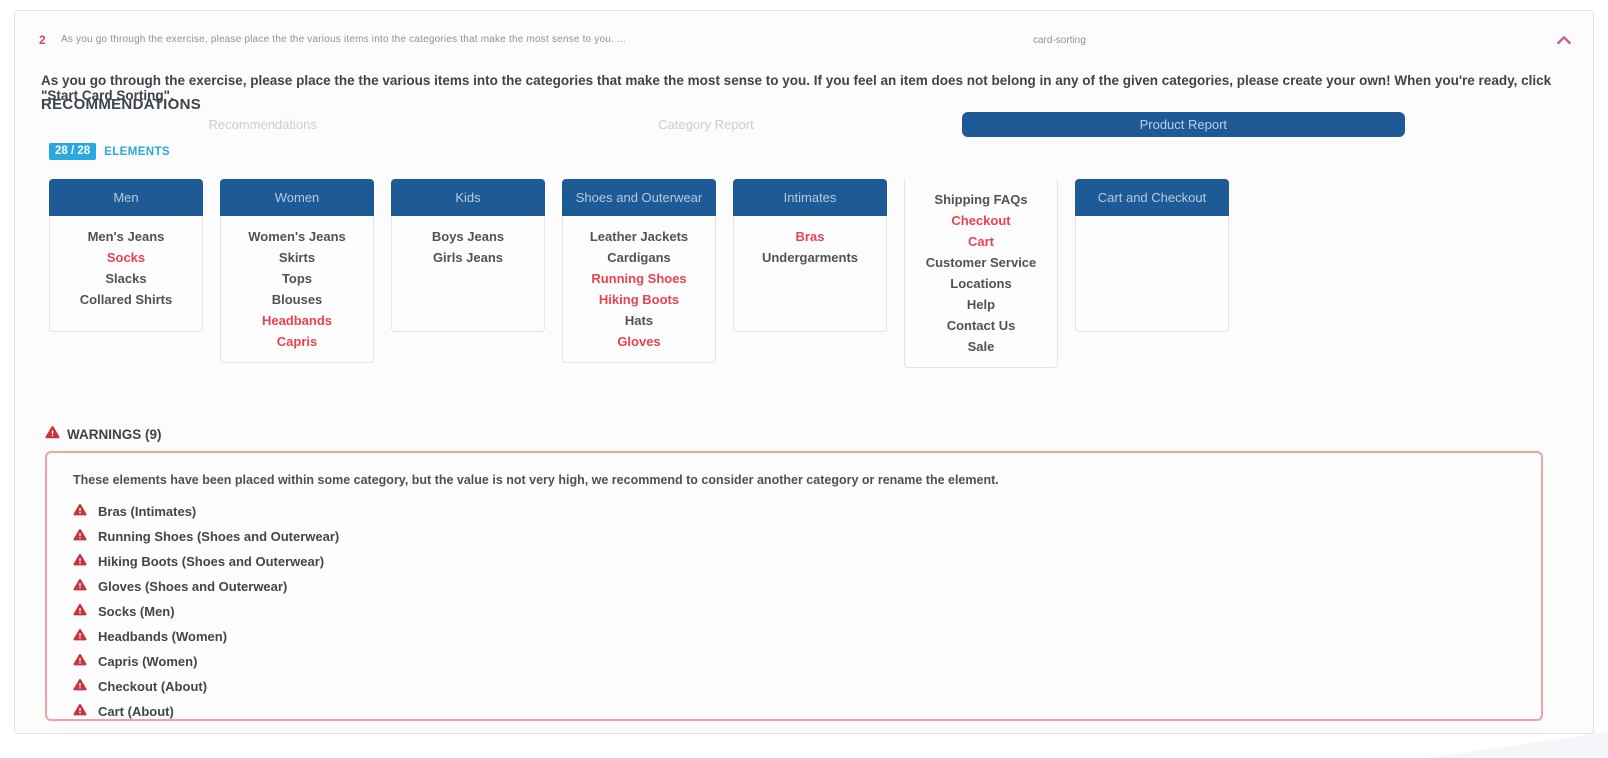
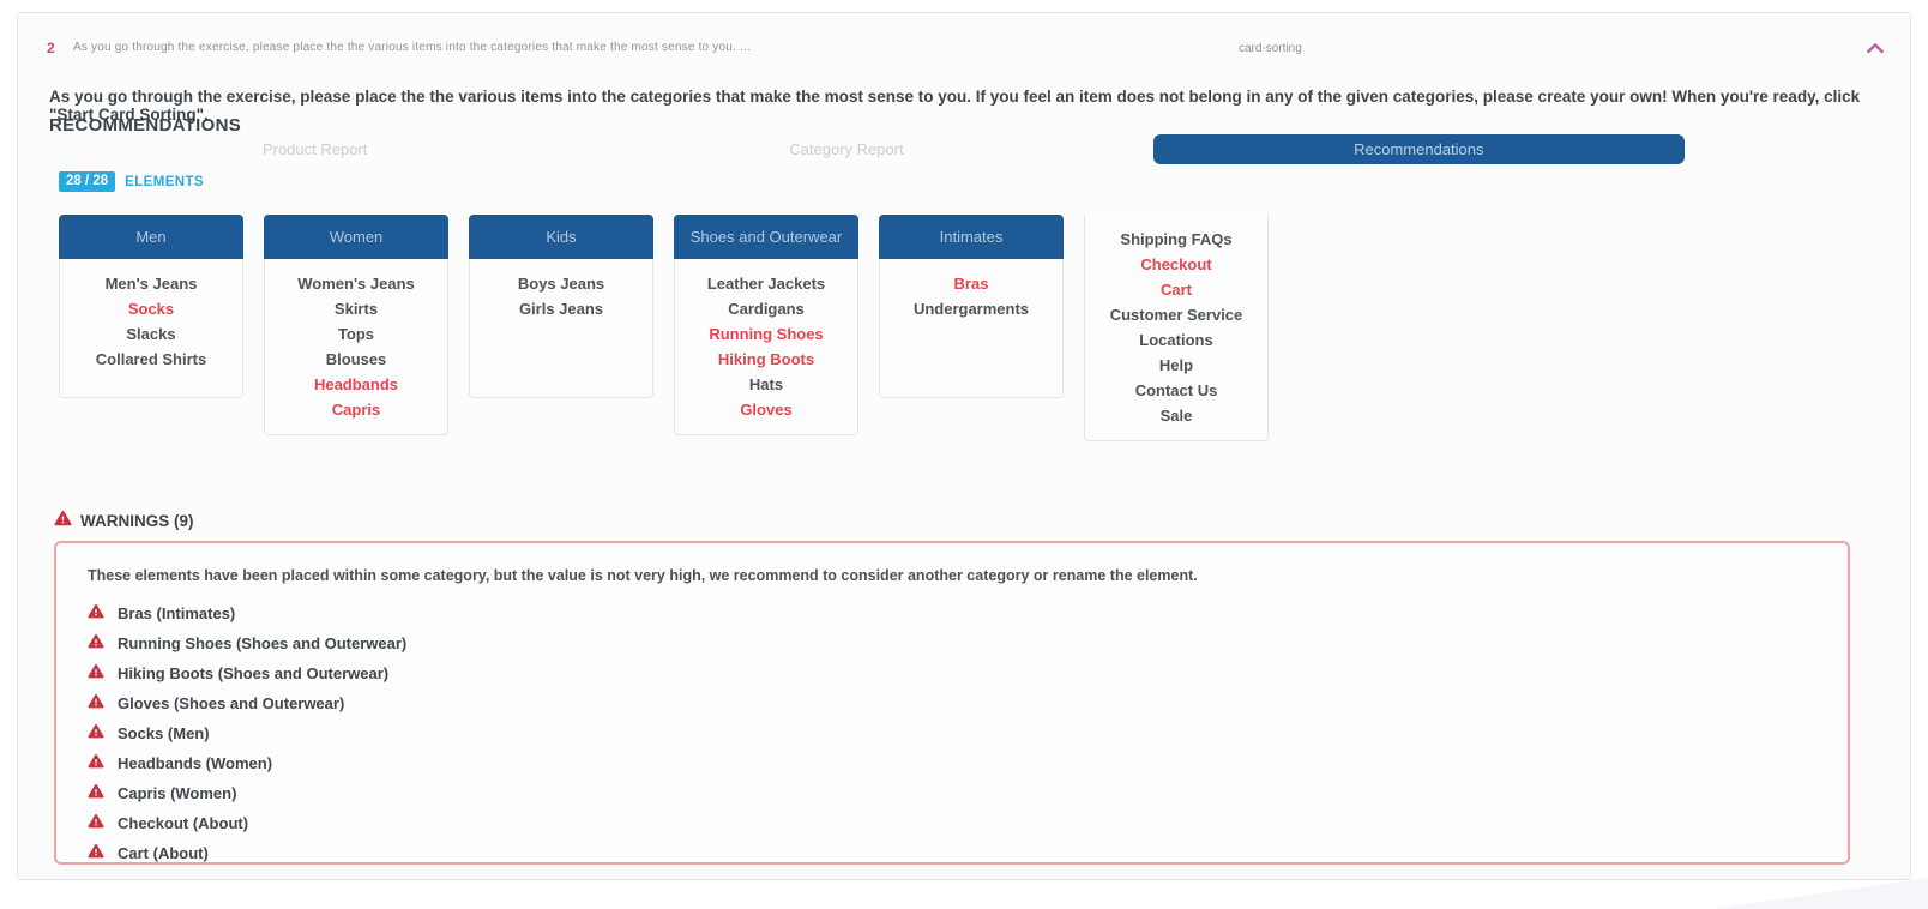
  2
  As you go through the exercise, please place the the various items into the categories that make the most sense to you. ...
  card-sorting
  As you go through the exercise, please place the the various items into the categories that make the most sense to you. If you feel an item does not belong in any of the given categories, please create your own! When you're ready, click "Start Card Sorting".
  RECOMMENDATIONS
- Recommendations
+ Product Report
  Category Report
- Product Report
+ Recommendations
  28 / 28
  ELEMENTS
  Men
  Men's Jeans
  Socks
  Slacks
  Collared Shirts
  Women
  Women's Jeans
  Skirts
  Tops
  Blouses
  Headbands
  Capris
  Kids
  Boys Jeans
  Girls Jeans
  Shoes and Outerwear
  Leather Jackets
  Cardigans
  Running Shoes
  Hiking Boots
  Hats
  Gloves
  Intimates
  Bras
  Undergarments
  Shipping FAQs
  Checkout
  Cart
  Customer Service
  Locations
  Help
  Contact Us
  Sale
- Cart and Checkout
  WARNINGS (9)
  These elements have been placed within some category, but the value is not very high, we recommend to consider another category or rename the element.
  Bras (Intimates)
  Running Shoes (Shoes and Outerwear)
  Hiking Boots (Shoes and Outerwear)
  Gloves (Shoes and Outerwear)
  Socks (Men)
  Headbands (Women)
  Capris (Women)
  Checkout (About)
  Cart (About)
